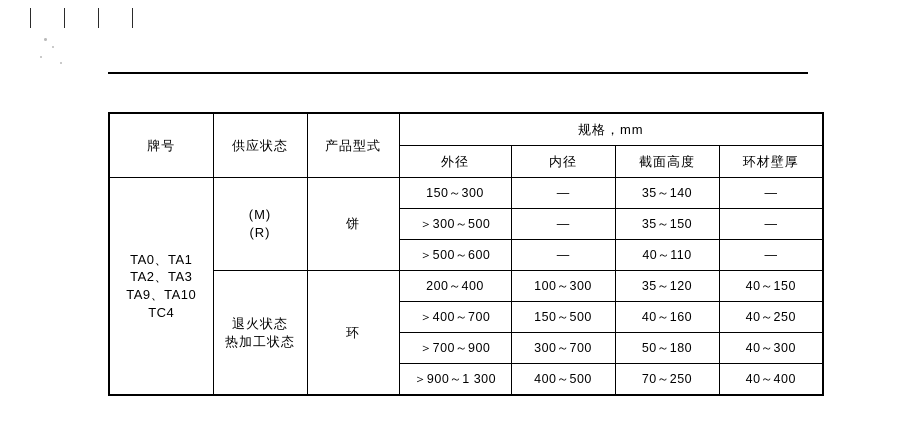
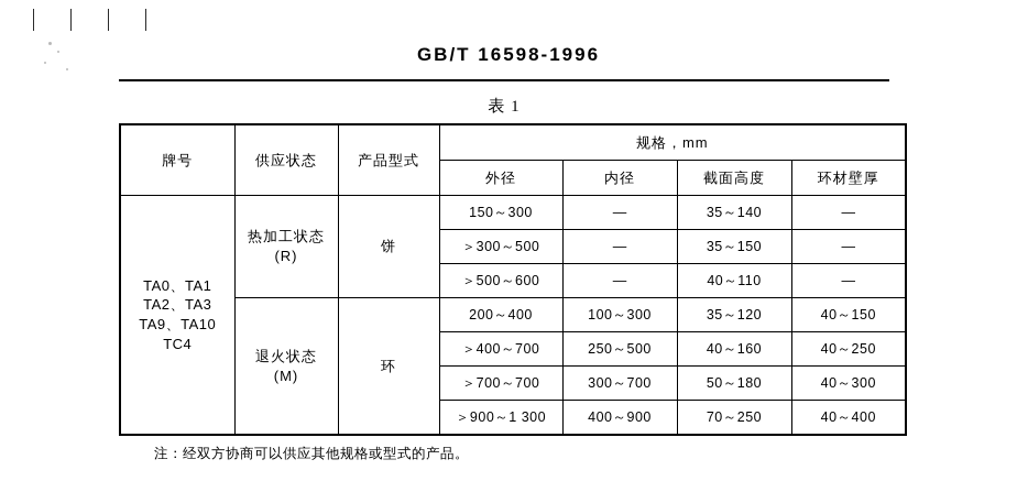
+ GB/T 16598-1996
+ 表 1
  牌号	供应状态	产品型式	规格，mm
  外径	内径	截面高度	环材壁厚
- TA0、TA1 TA2、TA3 TA9、TA10 TC4	(M) (R)	饼	150～300	—	35～140	—
+ TA0、TA1 TA2、TA3 TA9、TA10 TC4	热加工状态 (R)	饼	150～300	—	35～140	—
  ＞300～500	—	35～150	—
  ＞500～600	—	40～110	—
- 退火状态 热加工状态	环	200～400	100～300	35～120	40～150
+ 退火状态 (M)	环	200～400	100～300	35～120	40～150
- ＞400～700	150～500	40～160	40～250
+ ＞400～700	250～500	40～160	40～250
- ＞700～900	300～700	50～180	40～300
+ ＞700～700	300～700	50～180	40～300
- ＞900～1 300	400～500	70～250	40～400
+ ＞900～1 300	400～900	70～250	40～400
+ 注：经双方协商可以供应其他规格或型式的产品。
